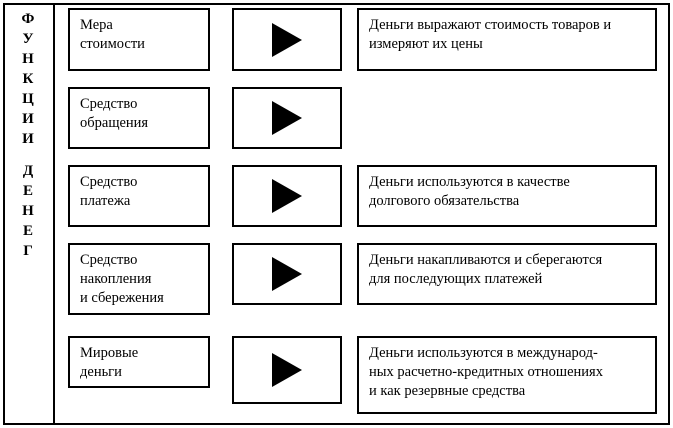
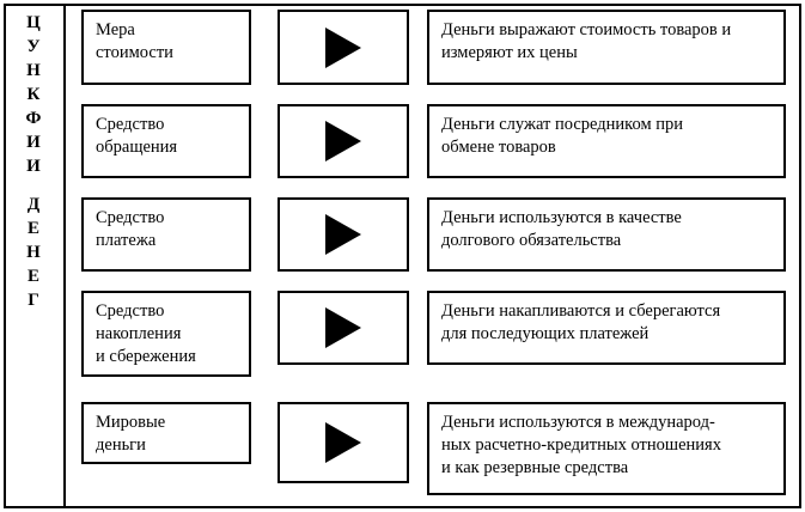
- Ф
+ Ц
  У
  Н
  К
- Ц
+ Ф
  И
  И
  Д
  Е
  Н
  Е
  Г
  Мера
  стоимости
  Деньги выражают стоимость товаров и
  измеряют их цены
  Средство
  обращения
+ Деньги служат посредником при
+ обмене товаров
  Средство
  платежа
  Деньги используются в качестве
  долгового обязательства
  Средство
  накопления
  и сбережения
  Деньги накапливаются и сберегаются
  для последующих платежей
  Мировые
  деньги
  Деньги используются в международ-
  ных расчетно-кредитных отношениях
  и как резервные средства
